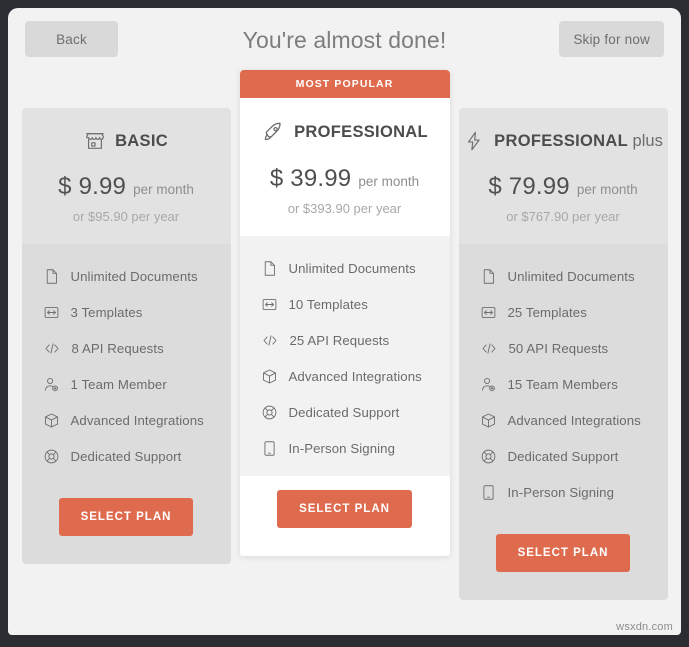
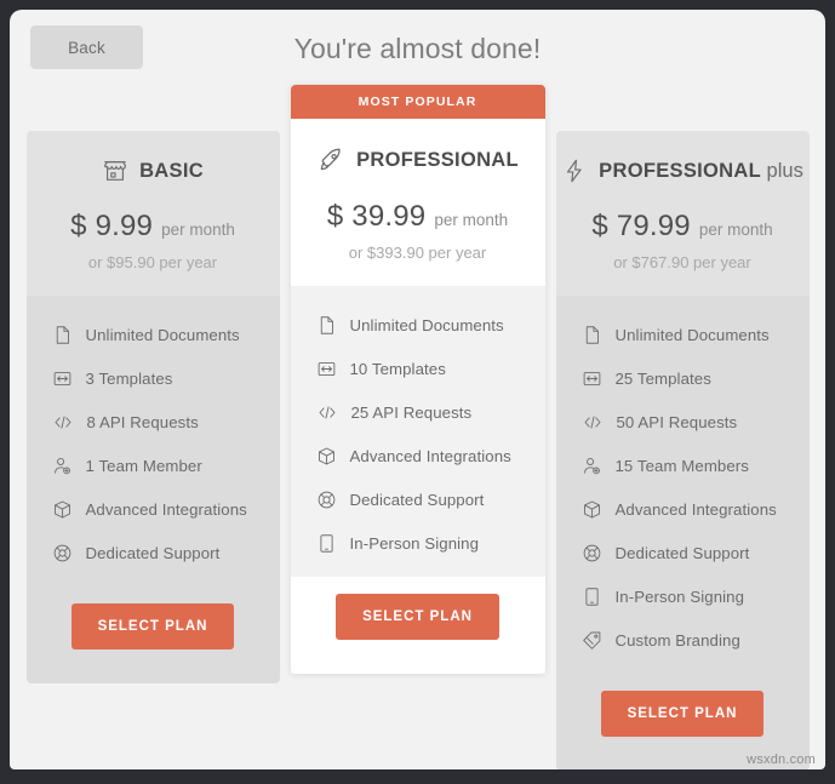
  Back
  You're almost done!
- Skip for now
  BASIC
  $ 9.99
  per month
  or $95.90 per year
  Unlimited Documents
  3 Templates
  8 API Requests
  1 Team Member
  Advanced Integrations
  Dedicated Support
  SELECT PLAN
  MOST POPULAR
  PROFESSIONAL
  $ 39.99
  per month
  or $393.90 per year
  Unlimited Documents
  10 Templates
  25 API Requests
  Advanced Integrations
  Dedicated Support
  In-Person Signing
  SELECT PLAN
  PROFESSIONAL plus
  $ 79.99
  per month
  or $767.90 per year
  Unlimited Documents
  25 Templates
  50 API Requests
  15 Team Members
  Advanced Integrations
  Dedicated Support
  In-Person Signing
+ Custom Branding
  SELECT PLAN
  wsxdn.com
